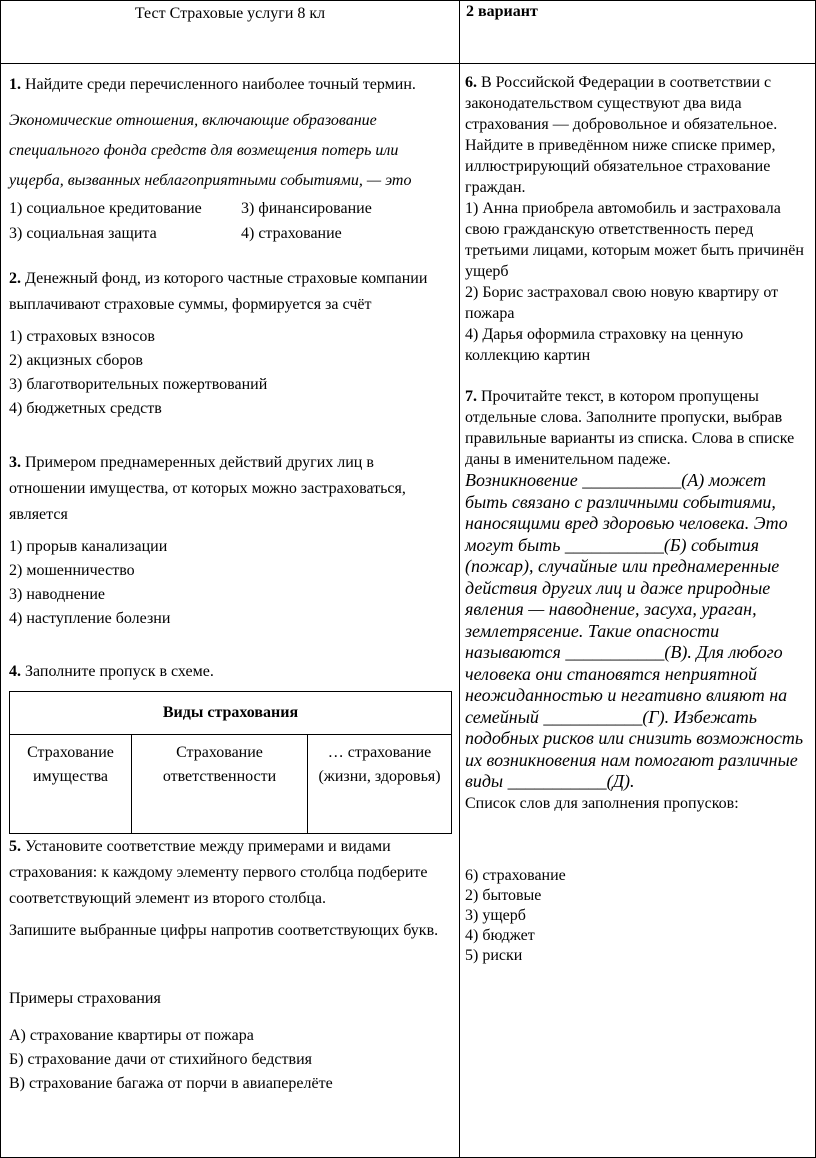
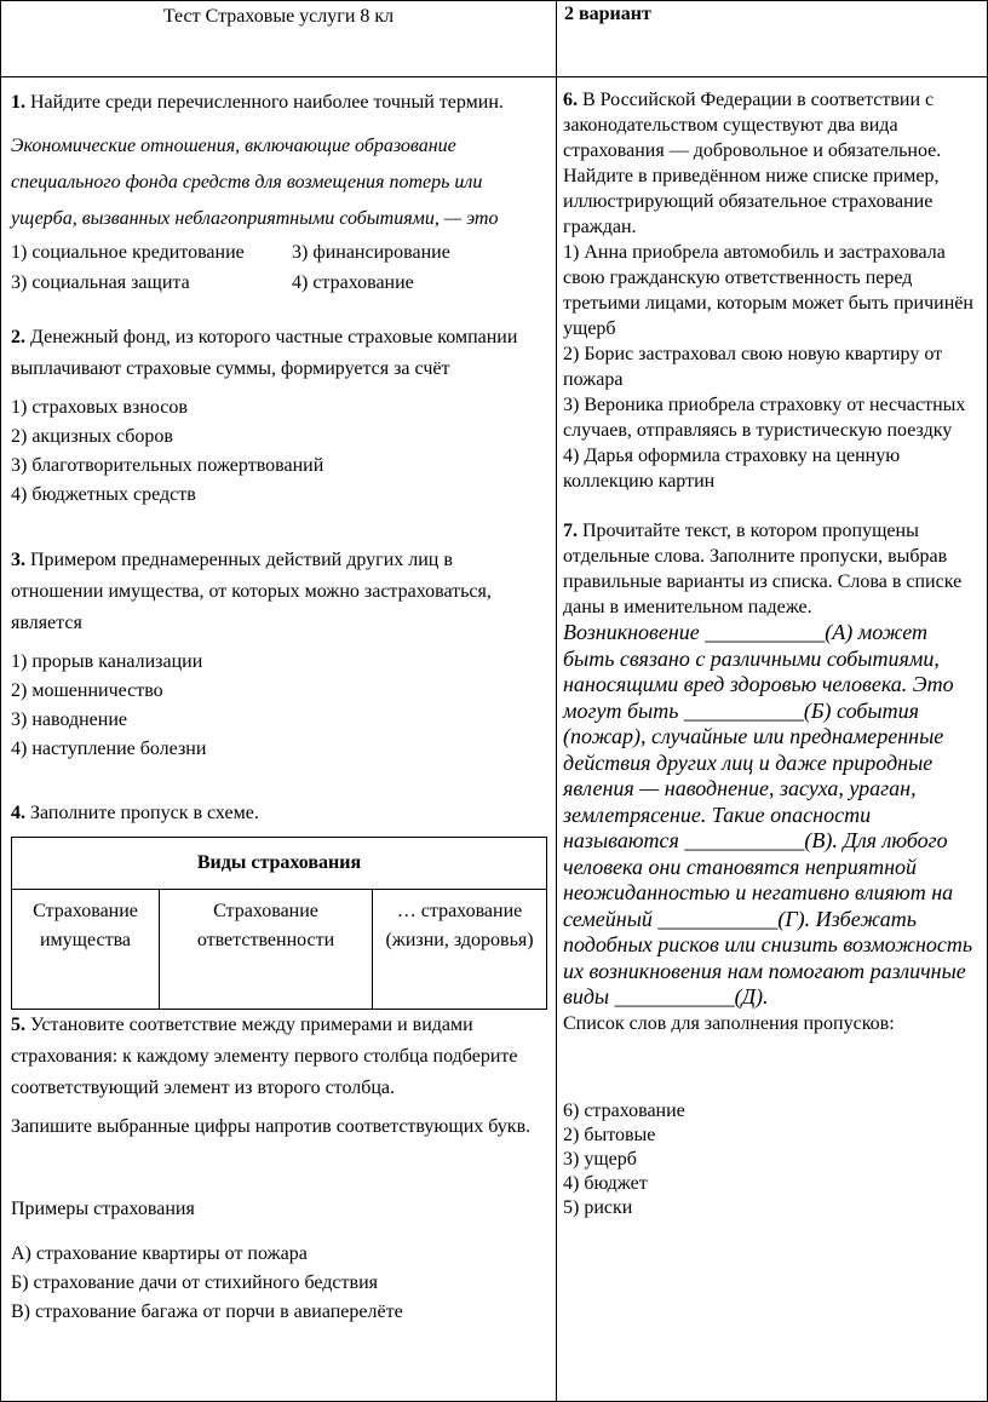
  Тест Страховые услуги 8 кл
  2 вариант
  1. Найдите среди перечисленного наиболее точный термин.
  Экономические отношения, включающие образование специального фонда средств для возмещения потерь или ущерба, вызванных неблагоприятными событиями, — это
  1) социальное кредитование
  3) финансирование
  3) социальная защита
  4) страхование
  2. Денежный фонд, из которого частные страховые компании выплачивают страховые суммы, формируется за счёт
  1) страховых взносов
  2) акцизных сборов
  3) благотворительных пожертвований
  4) бюджетных средств
  3. Примером преднамеренных действий других лиц в отношении имущества, от которых можно застраховаться, является
  1) прорыв канализации
  2) мошенничество
  3) наводнение
  4) наступление болезни
  4. Заполните пропуск в схеме.
  Виды страхования
  Страхование имущества	Страхование ответственности	… страхование (жизни, здоровья)
  5. Установите соответствие между примерами и видами страхования: к каждому элементу первого столбца подберите соответствующий элемент из второго столбца.
  Запишите выбранные цифры напротив соответствующих букв.
  Примеры страхования
  А) страхование квартиры от пожара
  Б) страхование дачи от стихийного бедствия
  В) страхование багажа от порчи в авиаперелёте
  6. В Российской Федерации в соответствии с законодательством существуют два вида страхования — добровольное и обязательное. Найдите в приведённом ниже списке пример, иллюстрирующий обязательное страхование граждан.
  1) Анна приобрела автомобиль и застраховала свою гражданскую ответственность перед третьими лицами, которым может быть причинён ущерб
  2) Борис застраховал свою новую квартиру от пожара
+ 3) Вероника приобрела страховку от несчастных случаев, отправляясь в туристическую поездку
  4) Дарья оформила страховку на ценную коллекцию картин
  7. Прочитайте текст, в котором пропущены отдельные слова. Заполните пропуски, выбрав правильные варианты из списка. Слова в списке даны в именительном падеже.
  Возникновение ___________(А) может быть связано с различными событиями, наносящими вред здоровью человека. Это могут быть ___________(Б) события (пожар), случайные или преднамеренные действия других лиц и даже природные явления — наводнение, засуха, ураган, землетрясение. Такие опасности называются ___________(В). Для любого человека они становятся неприятной неожиданностью и негативно влияют на семейный ___________(Г). Избежать подобных рисков или снизить возможность их возникновения нам помогают различные виды ___________(Д).
  Список слов для заполнения пропусков:
  6) страхование
  2) бытовые
  3) ущерб
  4) бюджет
  5) риски
